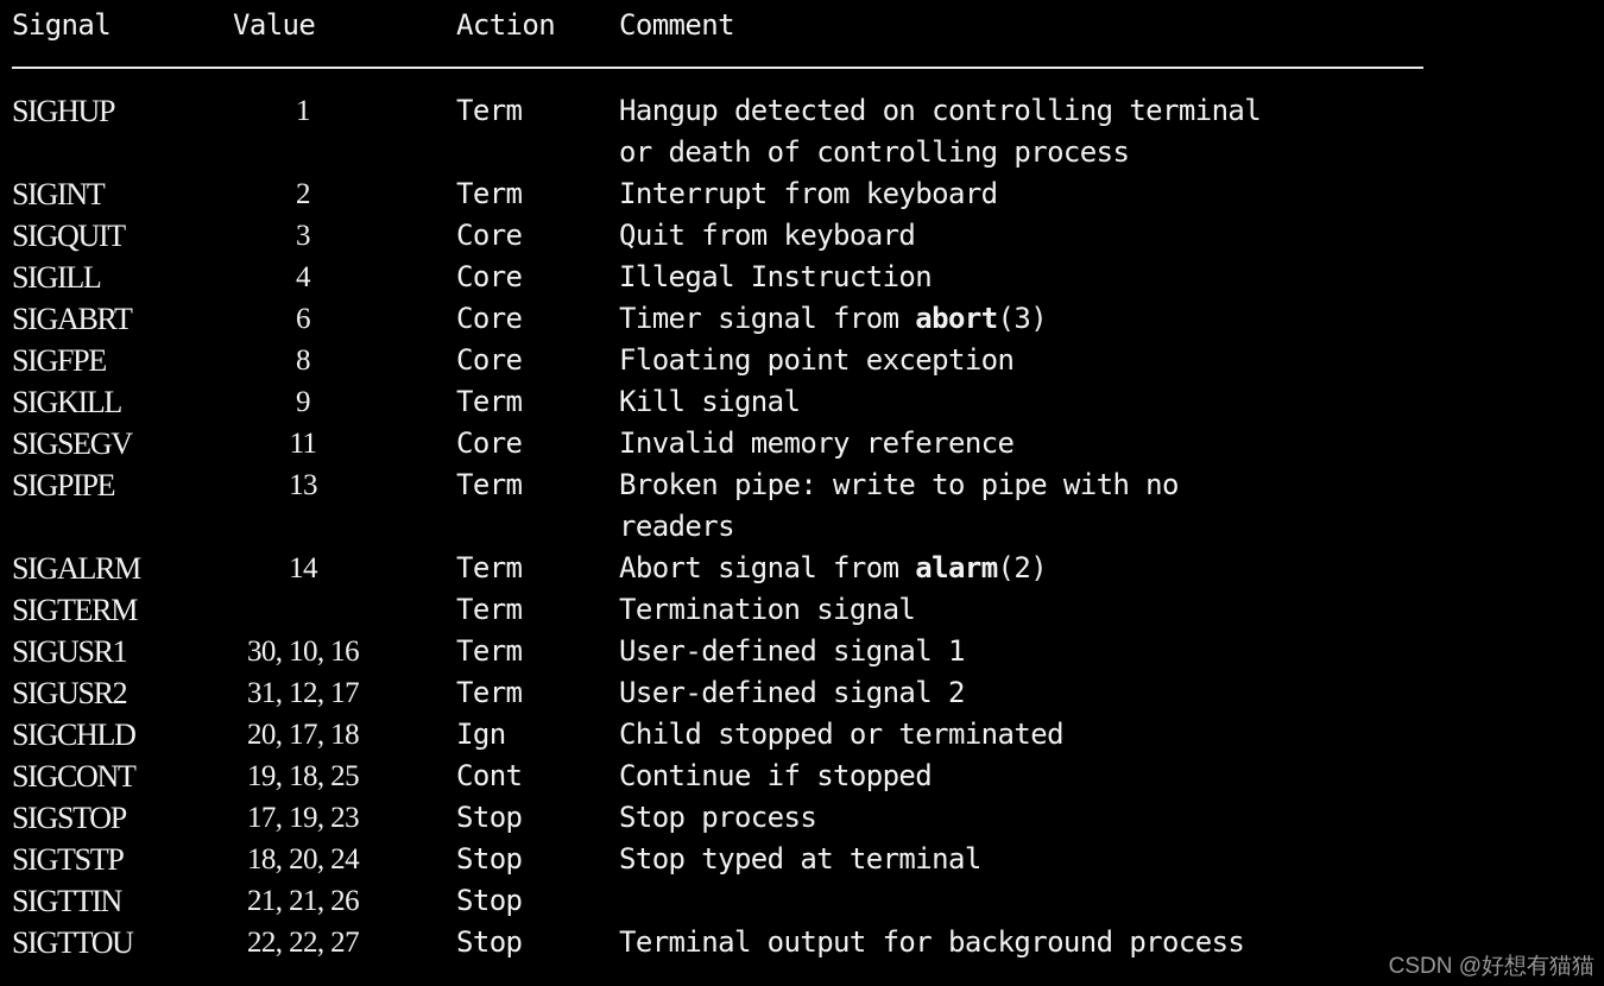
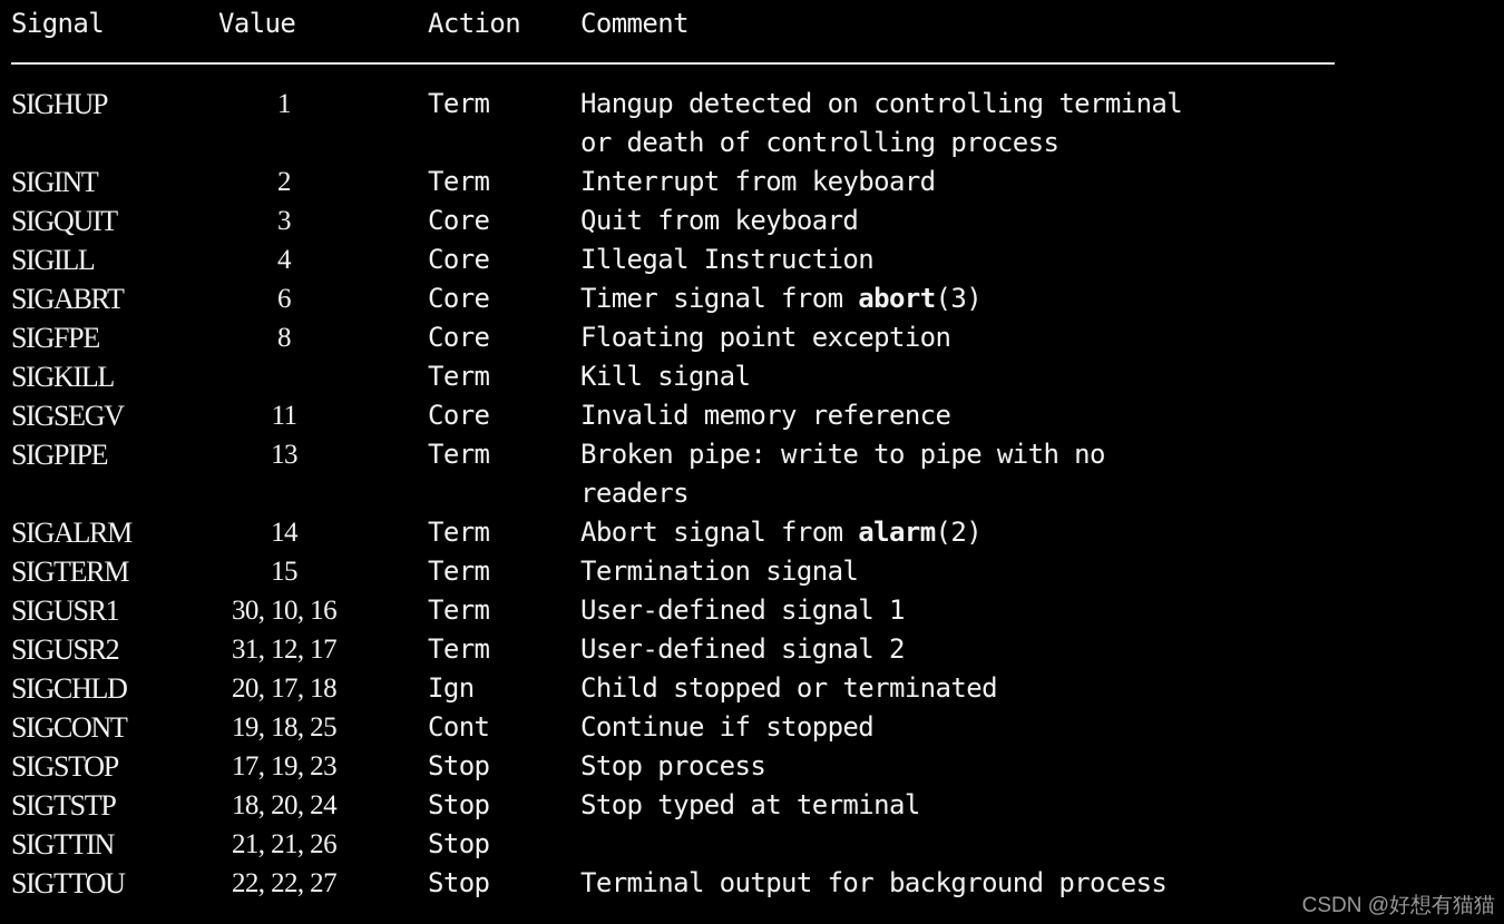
  Signal
  Value
  Action
  Comment
  SIGHUP
  1
  Term
  Hangup detected on controlling terminal
  or death of controlling process
  SIGINT
  2
  Term
  Interrupt from keyboard
  SIGQUIT
  3
  Core
  Quit from keyboard
  SIGILL
  4
  Core
  Illegal Instruction
  SIGABRT
  6
  Core
  Timer signal from abort(3)
  SIGFPE
  8
  Core
  Floating point exception
  SIGKILL
- 9
  Term
  Kill signal
  SIGSEGV
  11
  Core
  Invalid memory reference
  SIGPIPE
  13
  Term
  Broken pipe: write to pipe with no
  readers
  SIGALRM
  14
  Term
  Abort signal from alarm(2)
  SIGTERM
+ 15
  Term
  Termination signal
  SIGUSR1
  30, 10, 16
  Term
  User-defined signal 1
  SIGUSR2
  31, 12, 17
  Term
  User-defined signal 2
  SIGCHLD
  20, 17, 18
  Ign
  Child stopped or terminated
  SIGCONT
  19, 18, 25
  Cont
  Continue if stopped
  SIGSTOP
  17, 19, 23
  Stop
  Stop process
  SIGTSTP
  18, 20, 24
  Stop
  Stop typed at terminal
  SIGTTIN
  21, 21, 26
  Stop
  SIGTTOU
  22, 22, 27
  Stop
  Terminal output for background process
  CSDN @好想有猫猫
